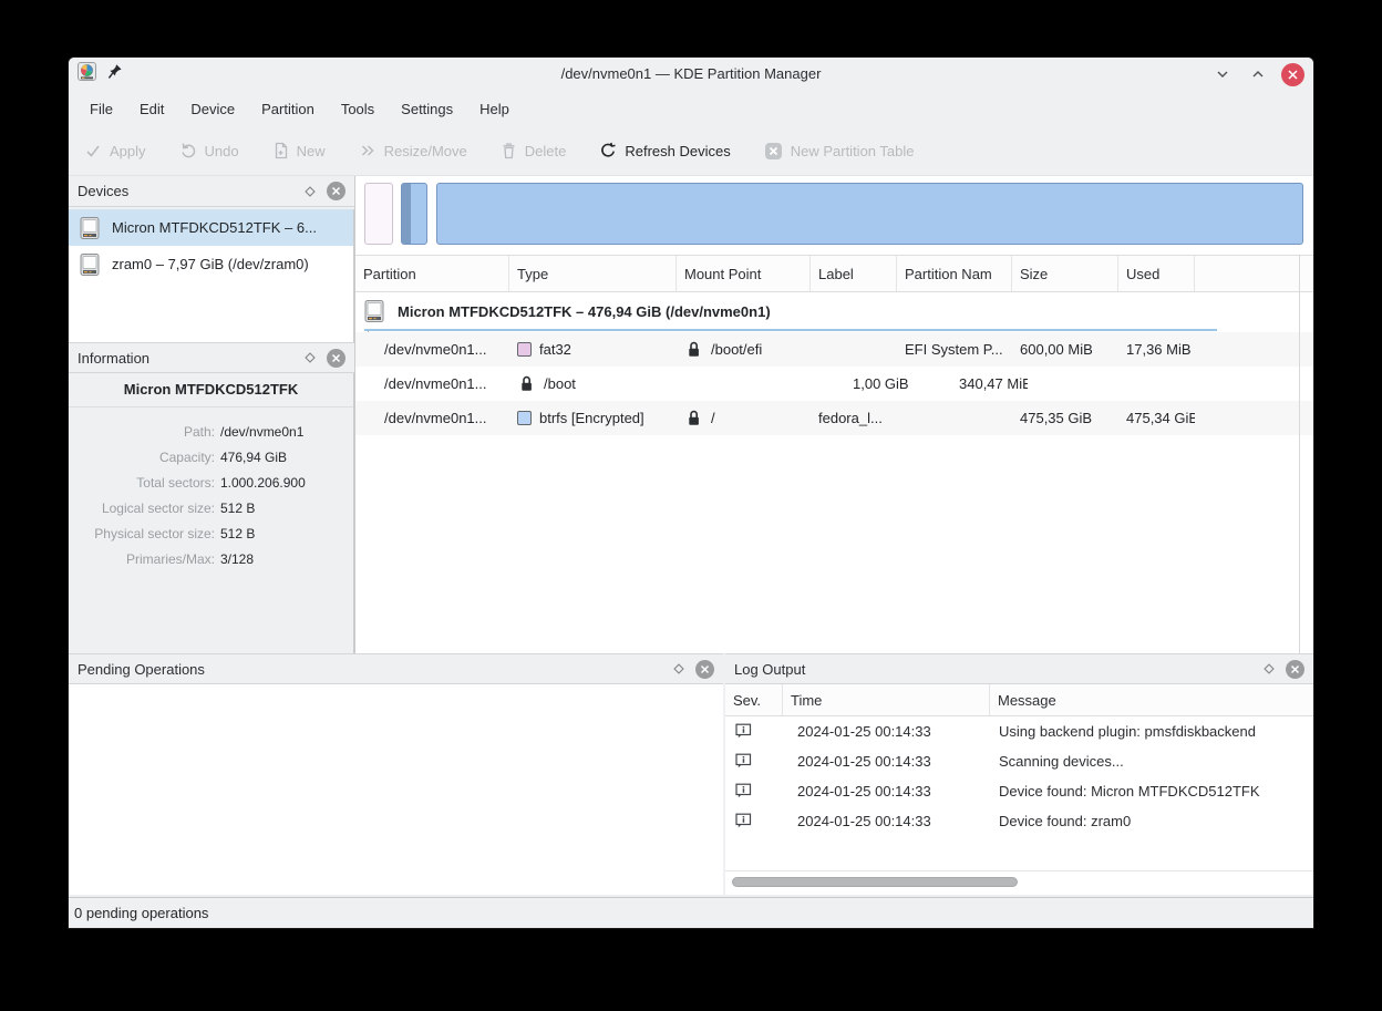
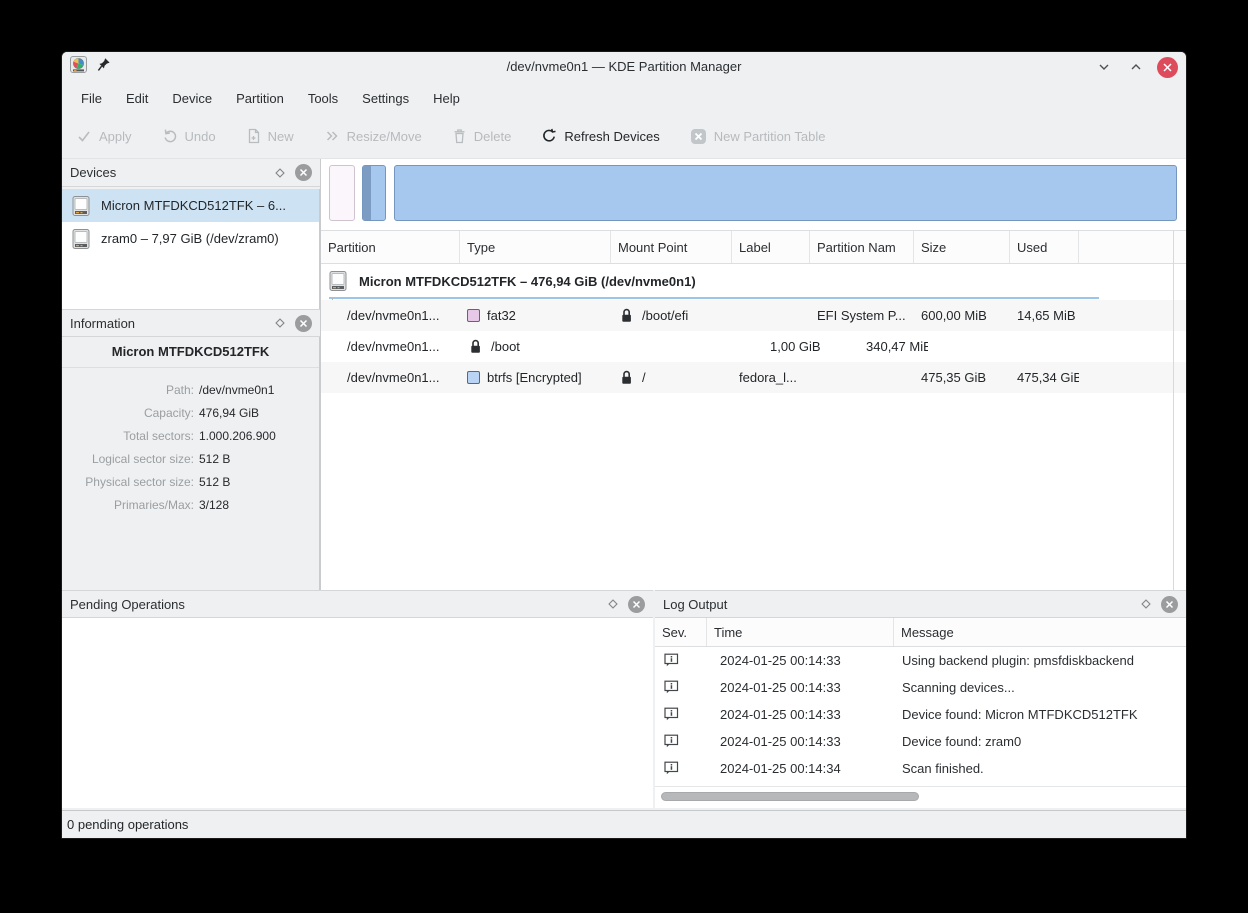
  /dev/nvme0n1 — KDE Partition Manager
  File
  Edit
  Device
  Partition
  Tools
  Settings
  Help
  Apply
  Undo
  New
  Resize/Move
  Delete
  Refresh Devices
  New Partition Table
  Devices
  Micron MTFDKCD512TFK – 6...
  zram0 – 7,97 GiB (/dev/zram0)
  Information
  Micron MTFDKCD512TFK
  Path:
  /dev/nvme0n1
  Capacity:
  476,94 GiB
  Total sectors:
  1.000.206.900
  Logical sector size:
  512 B
  Physical sector size:
  512 B
  Primaries/Max:
  3/128
  Partition
  Type
  Mount Point
  Label
  Partition Nam
  Size
  Used
  Micron MTFDKCD512TFK – 476,94 GiB (/dev/nvme0n1)
  /dev/nvme0n1...
  fat32
  /boot/efi
  EFI System P...
  600,00 MiB
- 17,36 MiB
+ 14,65 MiB
  /dev/nvme0n1...
  /boot
  1,00 GiB
  340,47 MiB
  /dev/nvme0n1...
  btrfs [Encrypted]
  /
  fedora_l...
  475,35 GiB
  475,34 GiB
  Pending Operations
  Log Output
  Sev.
  Time
  Message
  2024-01-25 00:14:33
  Using backend plugin: pmsfdiskbackend
  2024-01-25 00:14:33
  Scanning devices...
  2024-01-25 00:14:33
  Device found: Micron MTFDKCD512TFK
  2024-01-25 00:14:33
  Device found: zram0
+ 2024-01-25 00:14:34
+ Scan finished.
  0 pending operations
